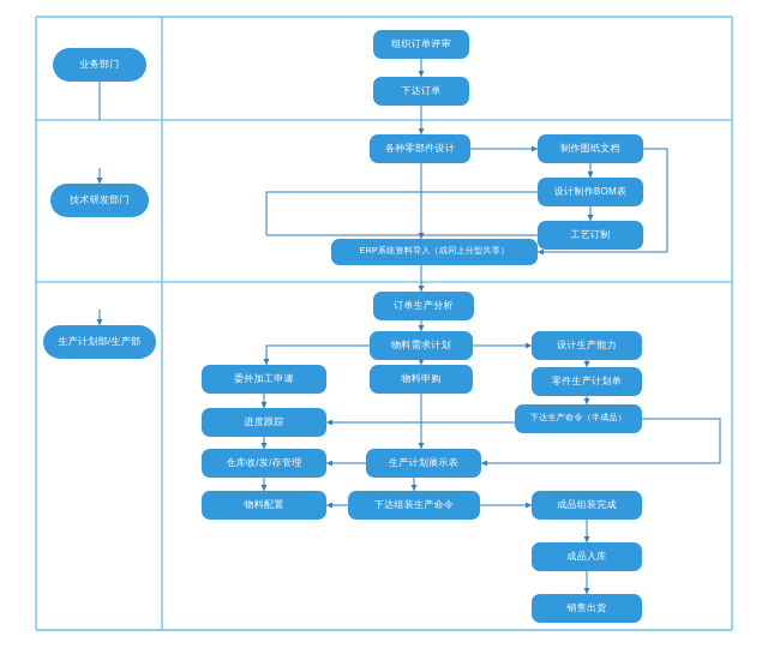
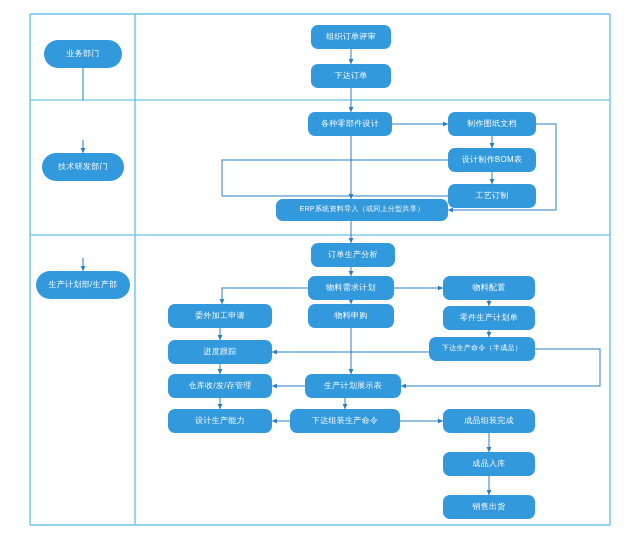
  业务部门
  技术研发部门
  生产计划部/生产部
  组织订单评审
  下达订单
  各种零部件设计
  制作图纸文档
  设计制作BOM表
  工艺订制
  订单生产分析
  物料需求计划
- 设计生产能力
+ 物料配置
  委外加工申请
  物料申购
  零件生产计划单
  进度跟踪
  仓库收/发/存管理
  生产计划展示表
- 物料配置
+ 设计生产能力
  下达组装生产命令
  成品组装完成
  成品入库
  销售出货
